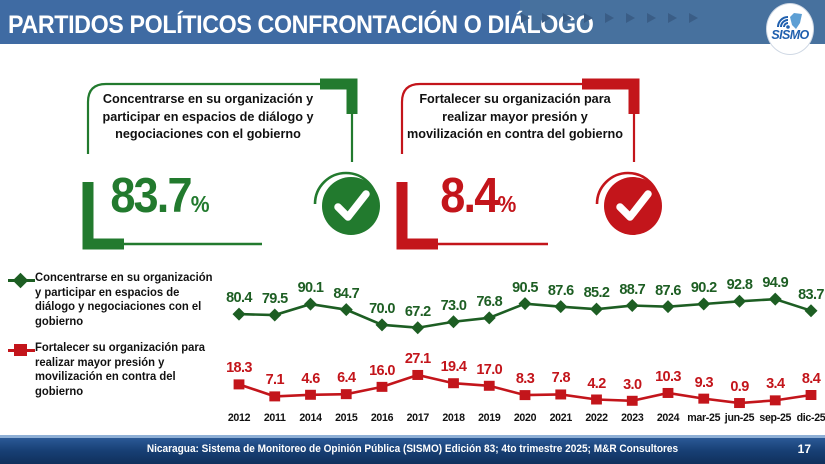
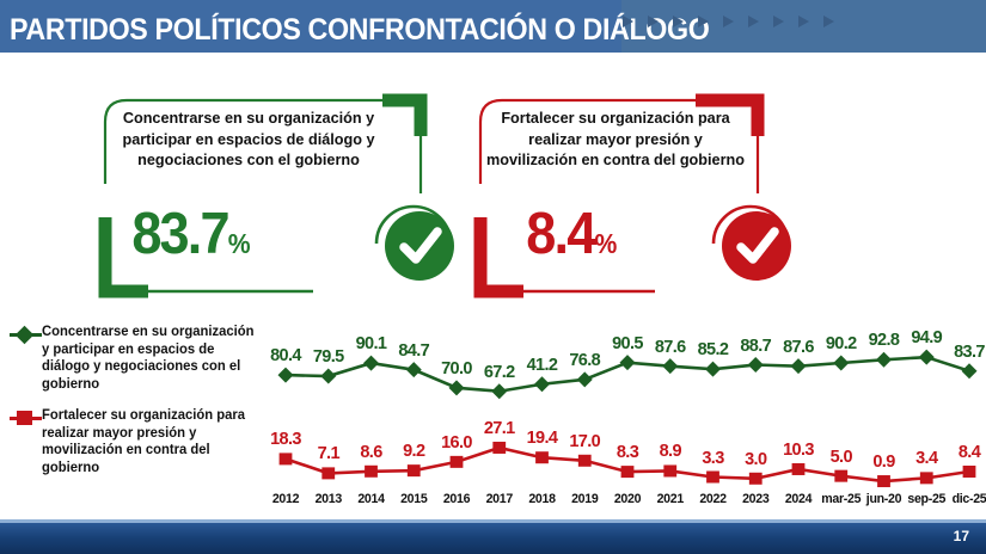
  PARTIDOS POLÍTICOS CONFRONTACIÓN O DIÁ
- SISMO
  Concentrarse en su organización y participar en espacios de diálogo y negociaciones con el gobierno
  83.7%
  Fortalecer su organización para realizar mayor presión y movilización en contra del gobierno
  8.4%
  Concentrarse en su organización y participar en espacios de diálogo y negociaciones con el gobierno
  Fortalecer su organización para realizar mayor presión y movilización en contra del gobierno
  80.4
  79.5
  90.1
  84.7
  70.0
  67.2
- 73.0
+ 41.2
  76.8
  90.5
  87.6
  85.2
  88.7
  87.6
  90.2
  92.8
  94.9
  83.7
  18.3
  7.1
- 4.6
+ 8.6
- 6.4
+ 9.2
  16.0
  27.1
  19.4
  17.0
  8.3
- 7.8
+ 8.9
- 4.2
+ 3.3
  3.0
  10.3
- 9.3
+ 5.0
  0.9
  3.4
  8.4
  2012
- 2011
+ 2013
  2014
  2015
  2016
  2017
  2018
  2019
  2020
  2021
  2022
  2023
  2024
  mar-25
- jun-25
+ jun-20
  sep-25
  dic-25
- Nicaragua: Sistema de Monitoreo de Opinión Pública (SISMO) Edición 83; 4to trimestre 2025; M&R Consultores
  17
